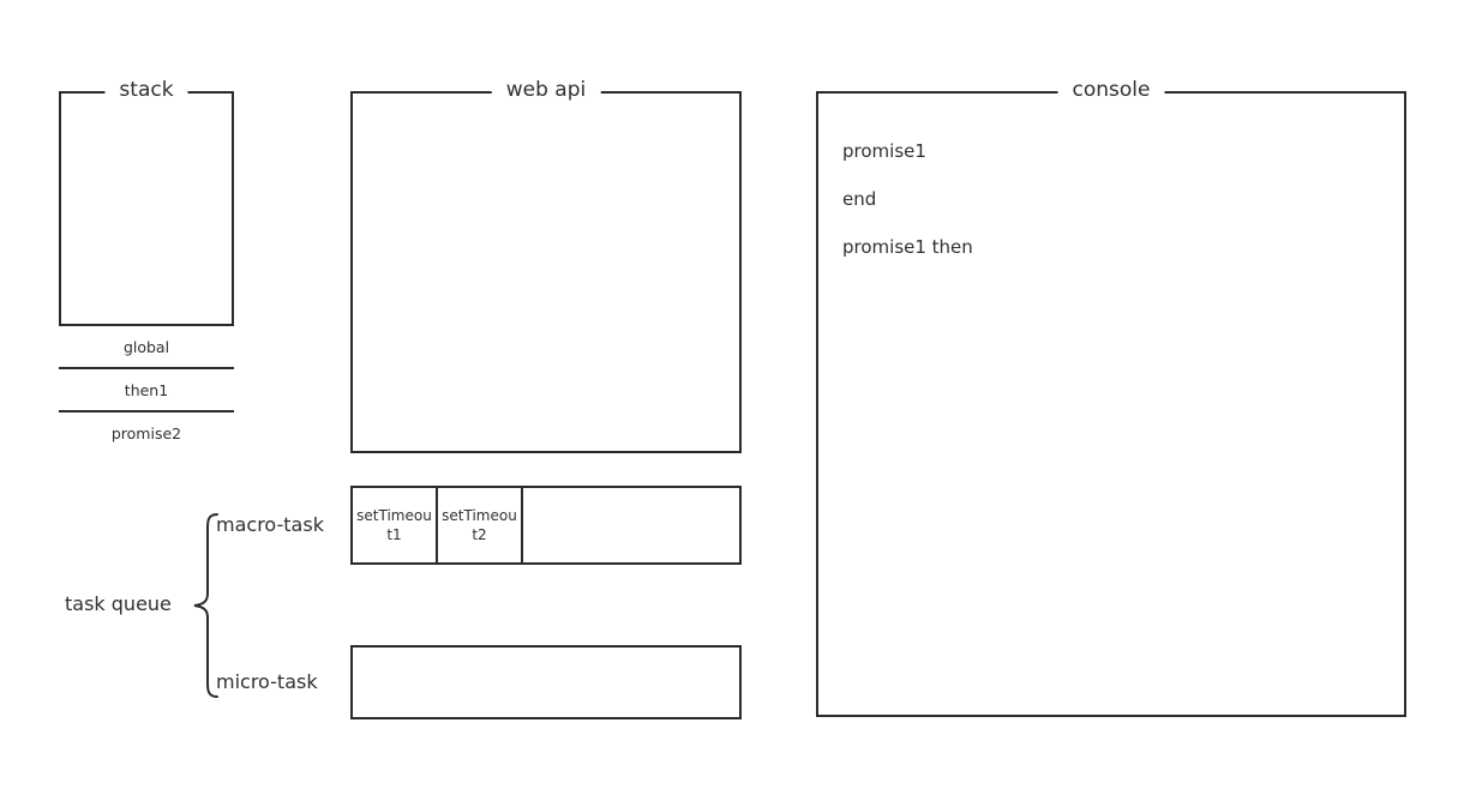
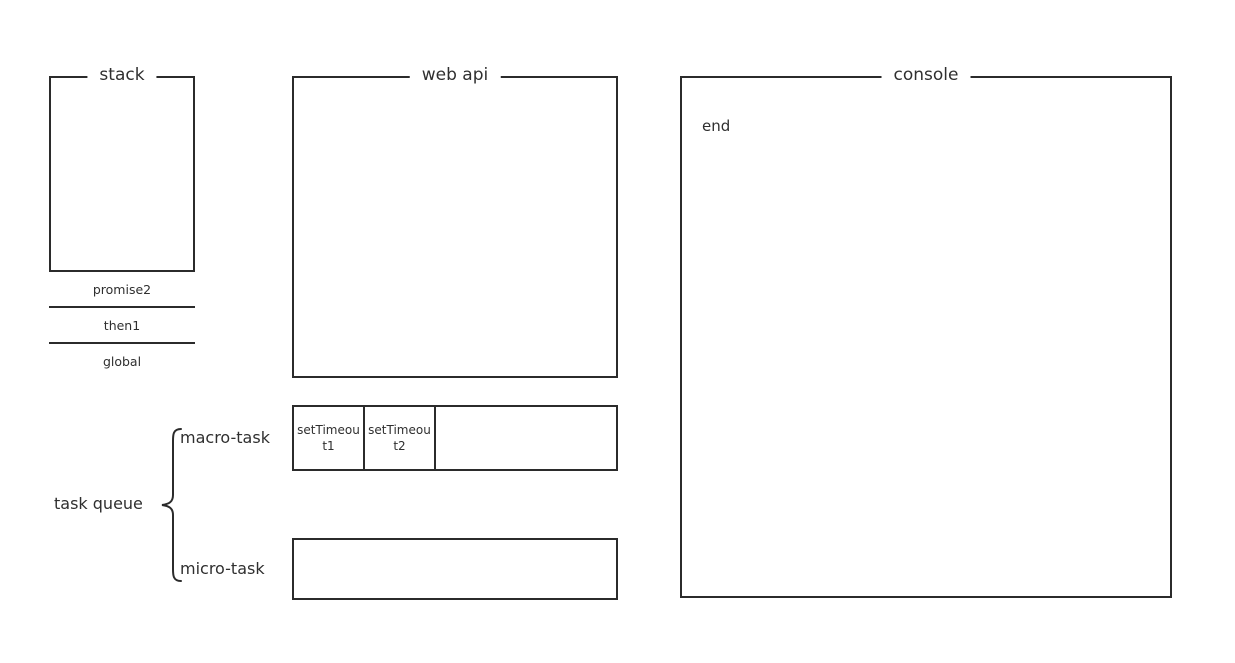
  stack
- global
+ promise2
  then1
- promise2
+ global
  web api
  console
- promise1
  end
- promise1 then
  task queue
  macro-task
  micro-task
  setTimeout1
  setTimeout2
